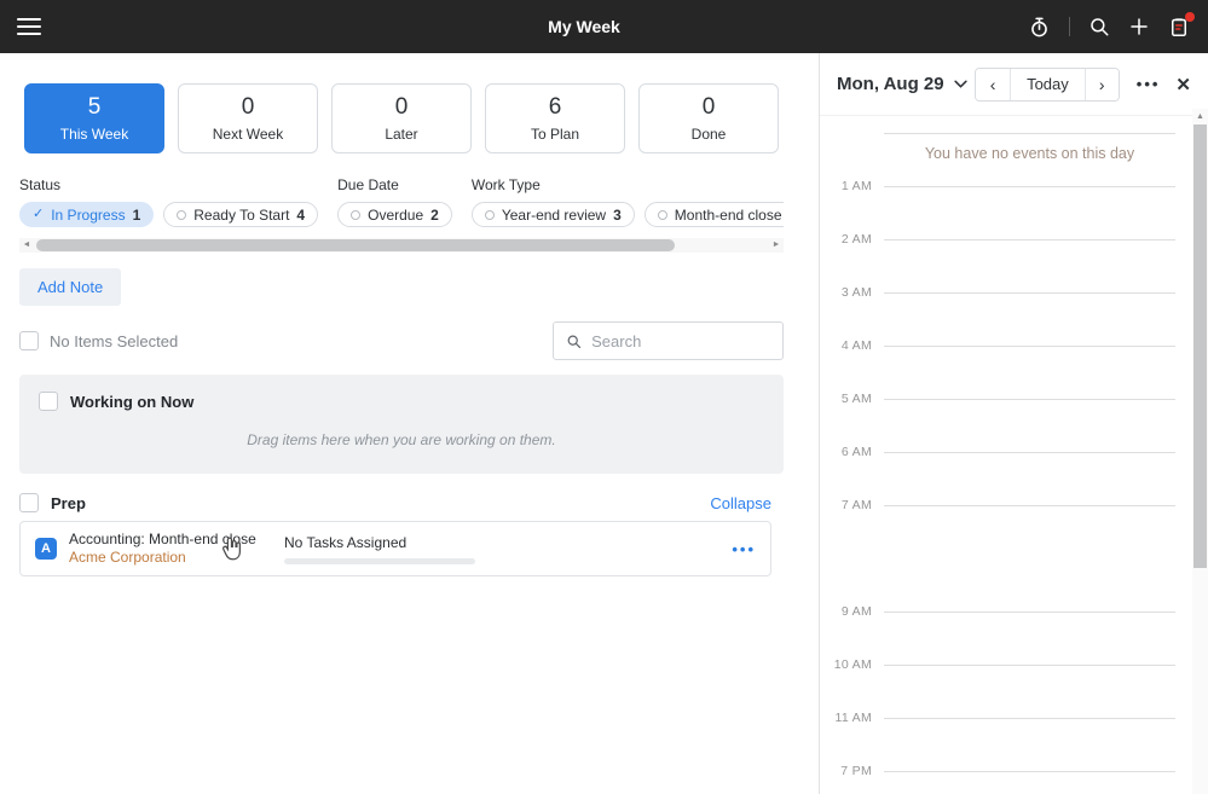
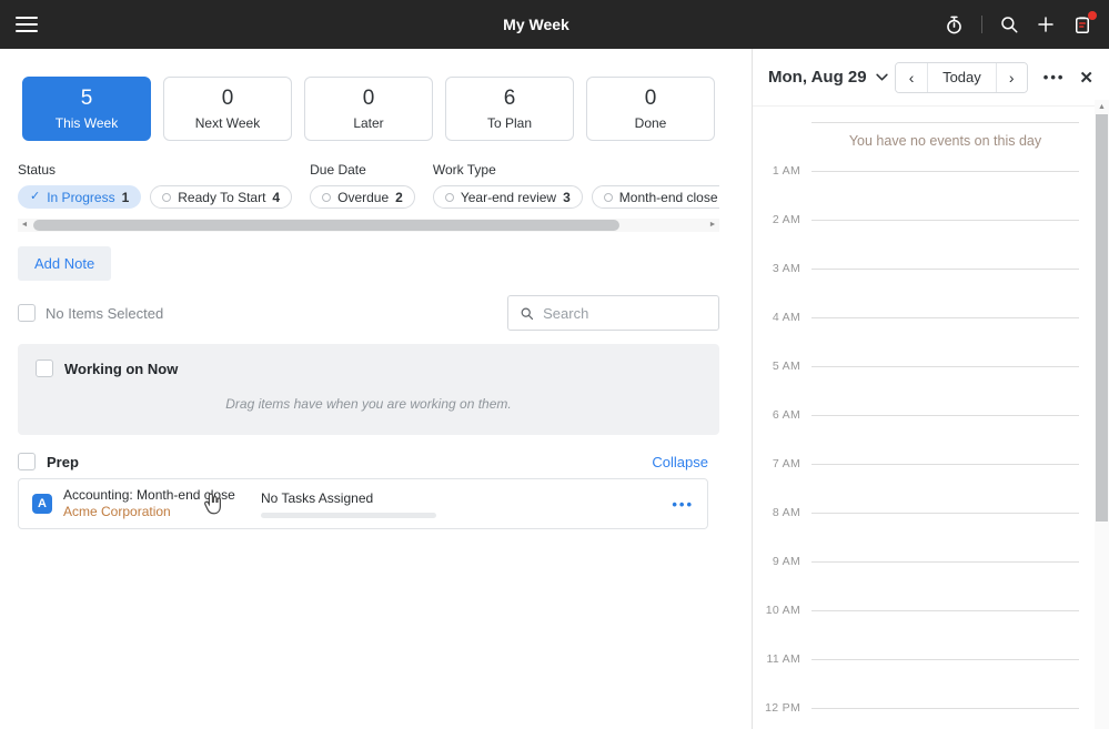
  My Week
  5
  This Week
  0
  Next Week
  0
  Later
  6
  To Plan
  0
  Done
  Status
  ✓
  In Progress
  1
  Ready To Start
  4
  Due Date
  Overdue
  2
  Work Type
  Year-end review
  3
  Month-end close
  Add Note
  No Items Selected
  Search
  Working on Now
- Drag items here when you are working on them.
+ Drag items have when you are working on them.
  Prep
  Collapse
  A
  Accounting: Month-end cose
  Acme Corporation
  No Tasks Assigned
  •••
  Mon, Aug 29
  ‹
  Today
  ›
  •••
  ✕
  You have no events on this day
  1 AM
  2 AM
  3 AM
  4 AM
  5 AM
  6 AM
  7 AM
+ 8 AM
  9 AM
  10 AM
  11 AM
- 7 PM
+ 12 PM
